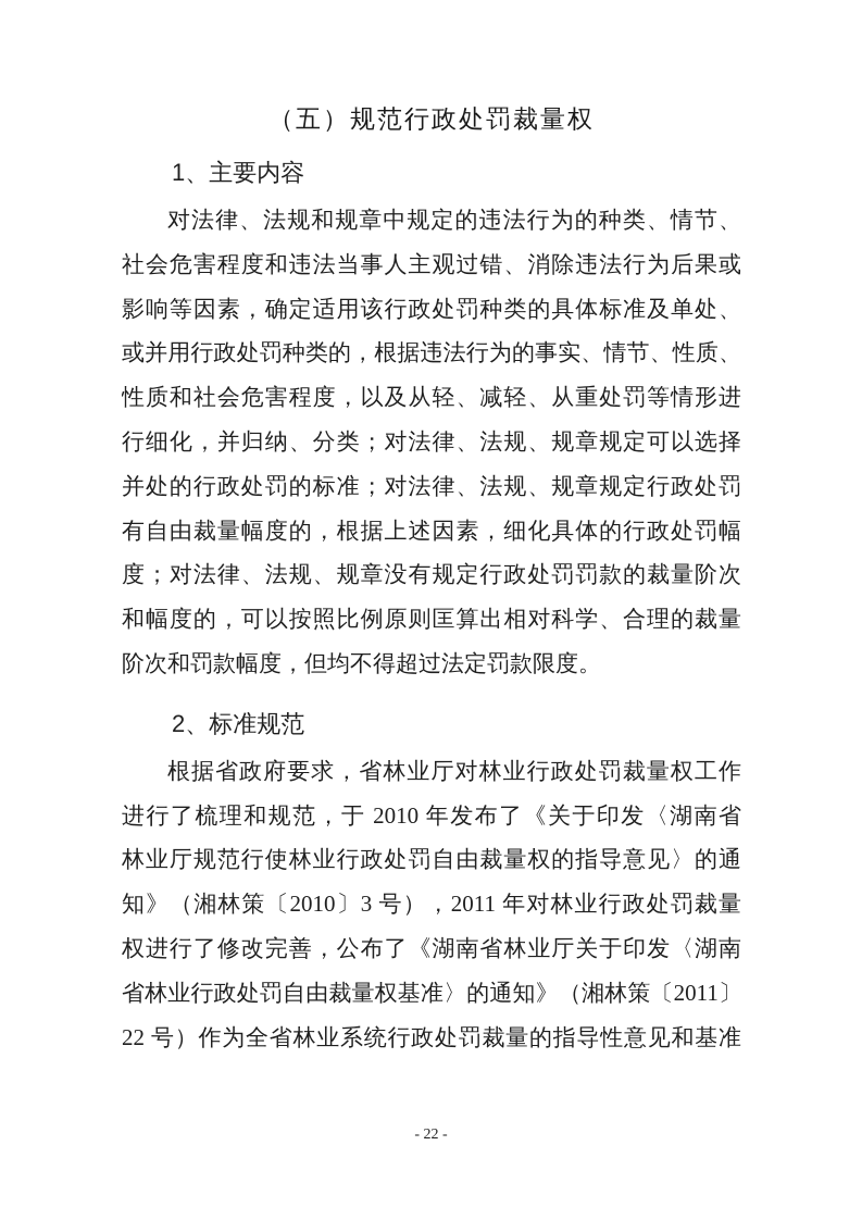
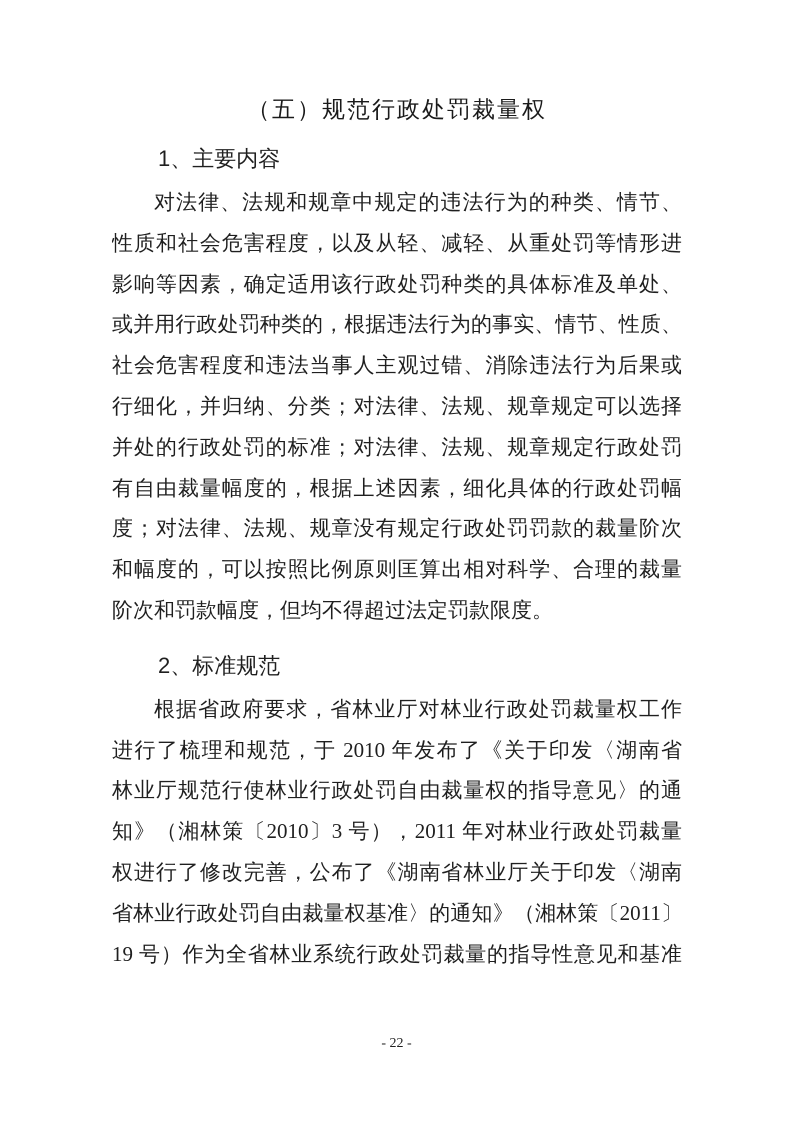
  （五）规范行政处罚裁量权
  1、主要内容
  对法律、法规和规章中规定的违法行为的种类、情节、
- 社会危害程度和违法当事人主观过错、消除违法行为后果或
+ 性质和社会危害程度，以及从轻、减轻、从重处罚等情形进
  影响等因素，确定适用该行政处罚种类的具体标准及单处、
  或并用行政处罚种类的，根据违法行为的事实、情节、性质、
- 性质和社会危害程度，以及从轻、减轻、从重处罚等情形进
+ 社会危害程度和违法当事人主观过错、消除违法行为后果或
  行细化，并归纳、分类；对法律、法规、规章规定可以选择
  并处的行政处罚的标准；对法律、法规、规章规定行政处罚
  有自由裁量幅度的，根据上述因素，细化具体的行政处罚幅
  度；对法律、法规、规章没有规定行政处罚罚款的裁量阶次
  和幅度的，可以按照比例原则匡算出相对科学、合理的裁量
  阶次和罚款幅度，但均不得超过法定罚款限度。
  2、标准规范
  根据省政府要求，省林业厅对林业行政处罚裁量权工作
  进行了梳理和规范，于 2010 年发布了《关于印发〈湖南省
  林业厅规范行使林业行政处罚自由裁量权的指导意见〉的通
  知》（湘林策〔2010〕3 号），2011 年对林业行政处罚裁量
  权进行了修改完善，公布了《湖南省林业厅关于印发〈湖南
  省林业行政处罚自由裁量权基准〉的通知》（湘林策〔2011〕
- 22 号）作为全省林业系统行政处罚裁量的指导性意见和基准
+ 19 号）作为全省林业系统行政处罚裁量的指导性意见和基准
  - 22 -
